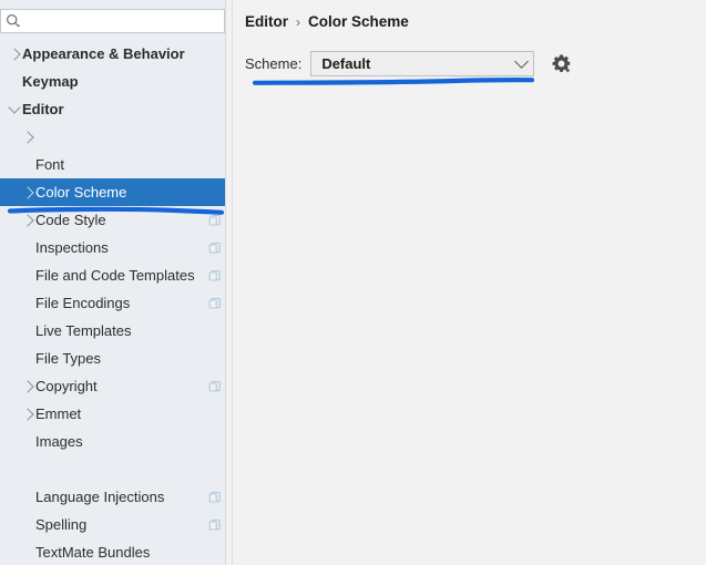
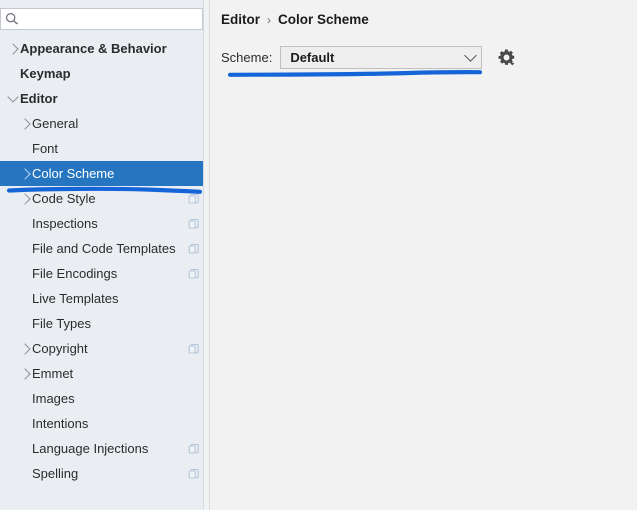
  Appearance & Behavior
  Keymap
  Editor
+ General
  Font
  Color Scheme
  Code Style
  Inspections
  File and Code Templates
  File Encodings
  Live Templates
  File Types
  Copyright
  Emmet
  Images
+ Intentions
  Language Injections
  Spelling
- TextMate Bundles
  Editor
  ›
  Color Scheme
  Scheme:
  Default
